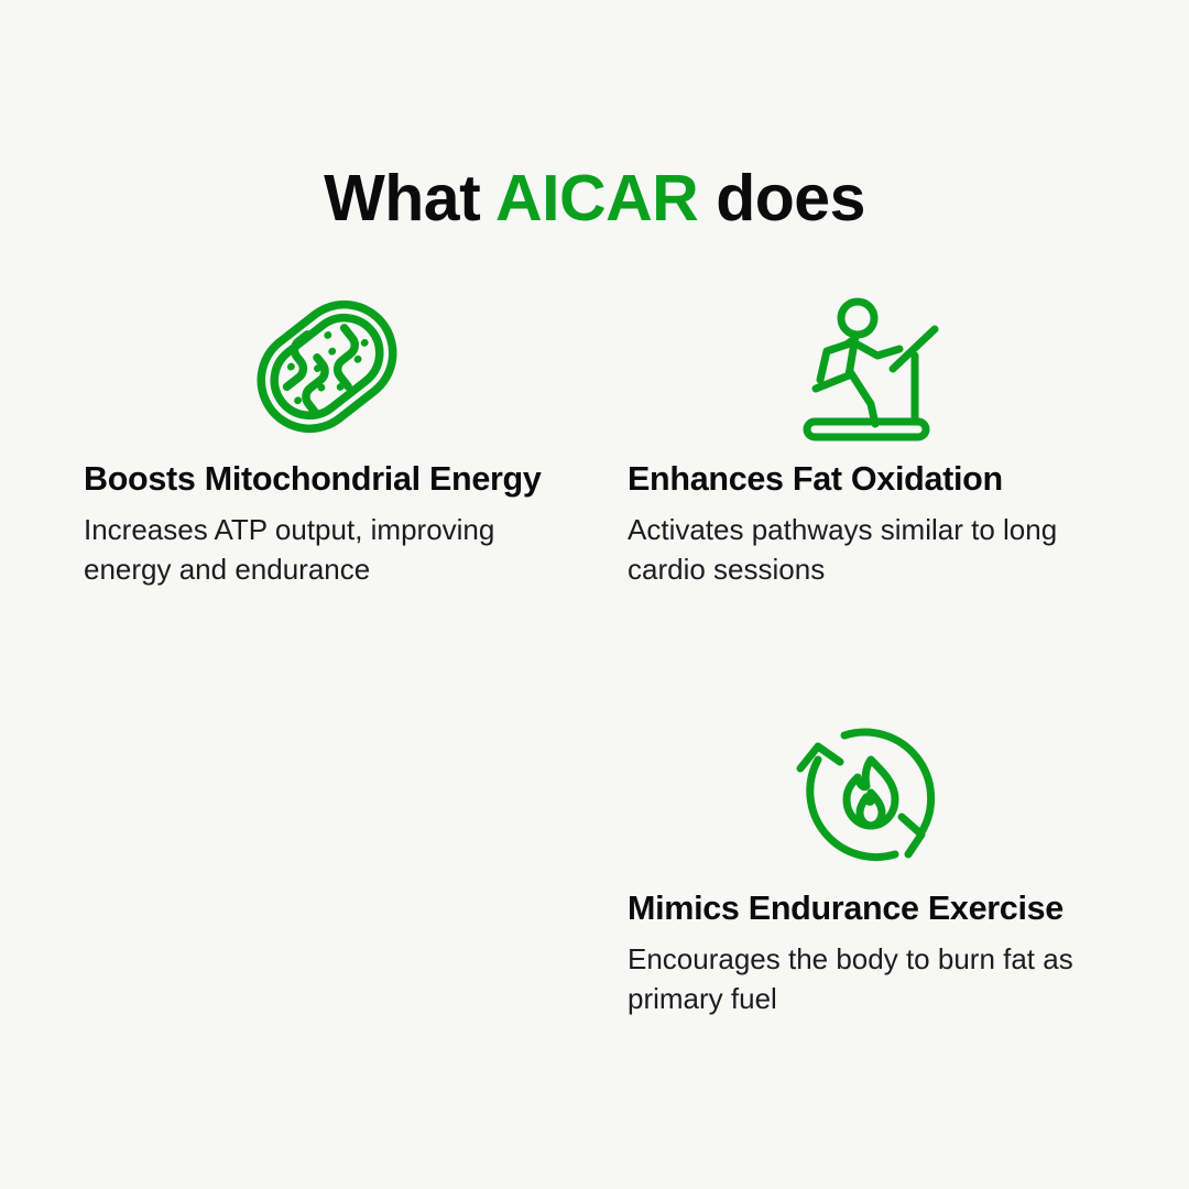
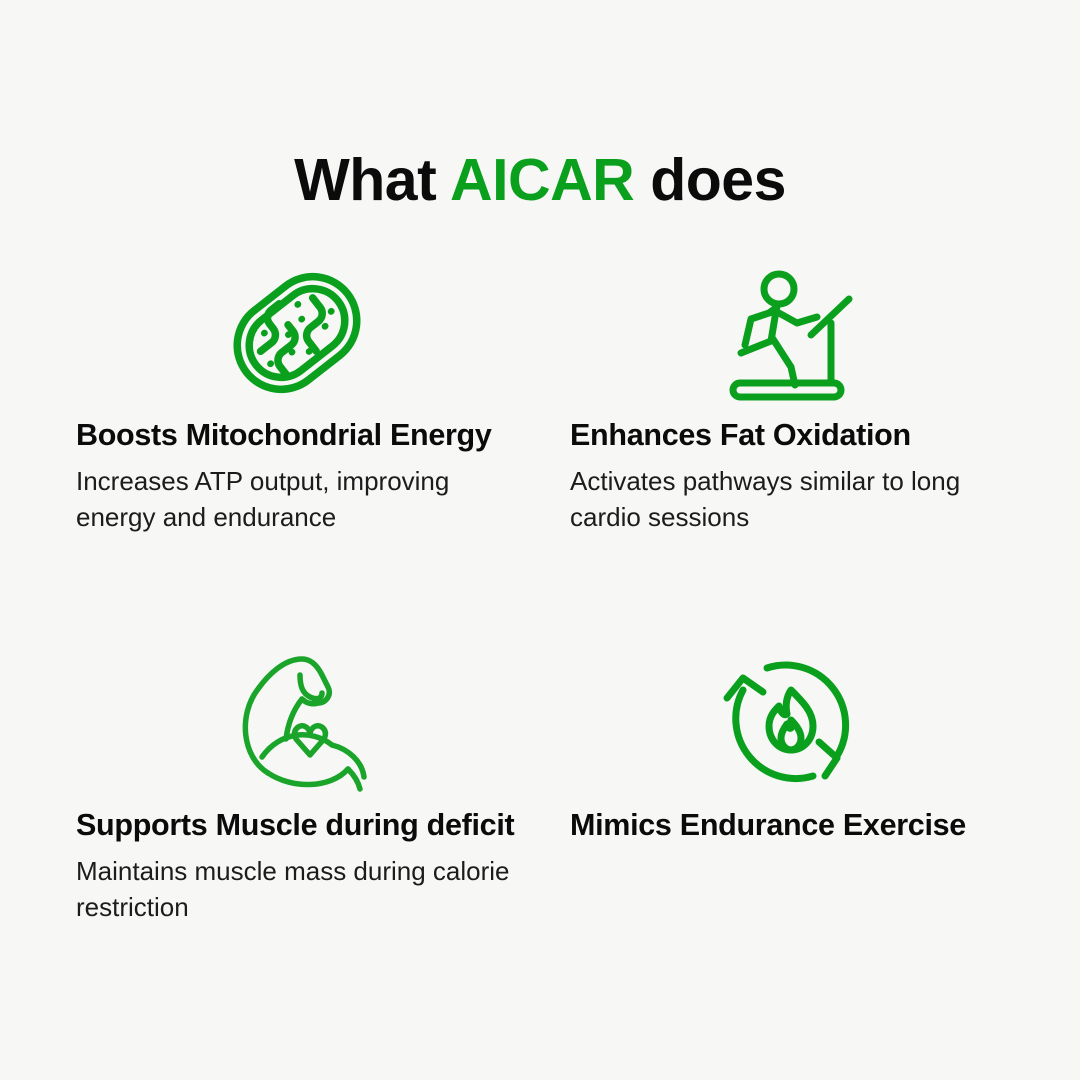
  What AICAR does
  Boosts Mitochondrial Energy
  Increases ATP output, improving energy and endurance
  Enhances Fat Oxidation
  Activates pathways similar to long cardio sessions
+ Supports Muscle during deficit
+ Maintains muscle mass during calorie restriction
  Mimics Endurance Exercise
- Encourages the body to burn fat as primary fuel
